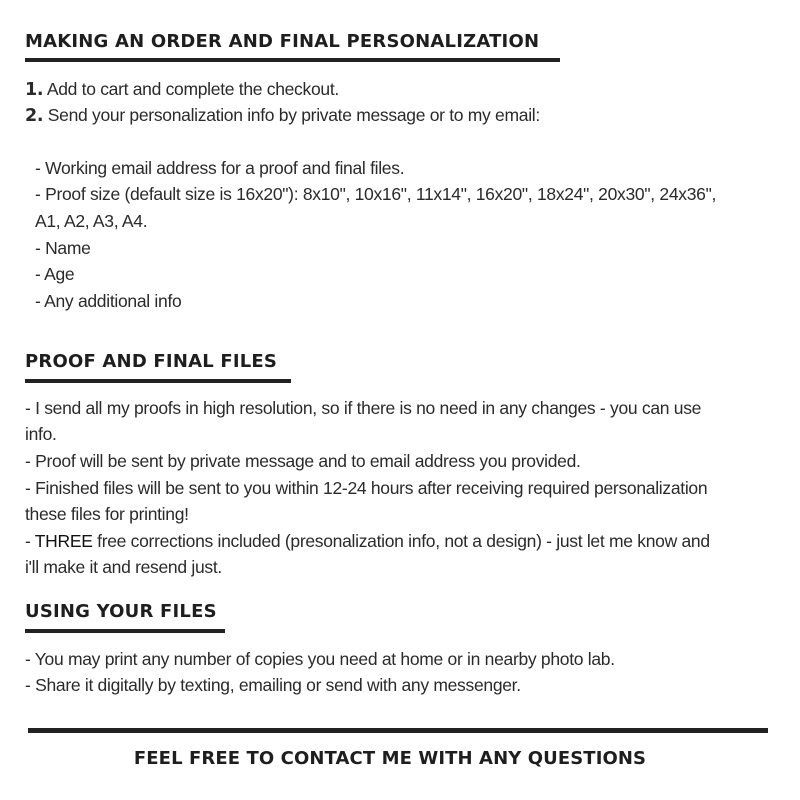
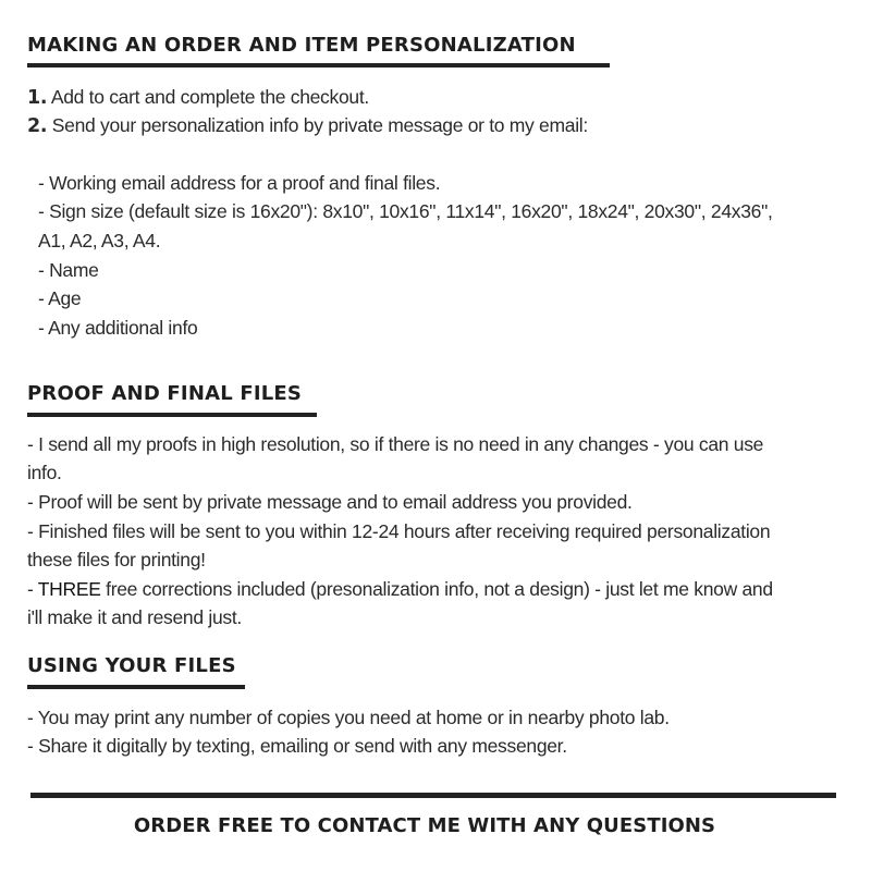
- MAKING AN ORDER AND FINAL PERSONALIZATION
+ MAKING AN ORDER AND ITEM PERSONALIZATION
  1. Add to cart and complete the checkout.
  2. Send your personalization info by private message or to my email:
  - Working email address for a proof and final files.
- - Proof size (default size is 16x20"): 8x10", 10x16", 11x14", 16x20", 18x24", 20x30", 24x36",
+ - Sign size (default size is 16x20"): 8x10", 10x16", 11x14", 16x20", 18x24", 20x30", 24x36",
  A1, A2, A3, A4.
  - Name
  - Age
  - Any additional info
  PROOF AND FINAL FILES
  - I send all my proofs in high resolution, so if there is no need in any changes - you can use
  info.
  - Proof will be sent by private message and to email address you provided.
  - Finished files will be sent to you within 12-24 hours after receiving required personalization
  these files for printing!
  - THREE free corrections included (presonalization info, not a design) - just let me know and
  i'll make it and resend just.
  USING YOUR FILES
  - You may print any number of copies you need at home or in nearby photo lab.
  - Share it digitally by texting, emailing or send with any messenger.
- FEEL FREE TO CONTACT ME WITH ANY QUESTIONS
+ ORDER FREE TO CONTACT ME WITH ANY QUESTIONS
